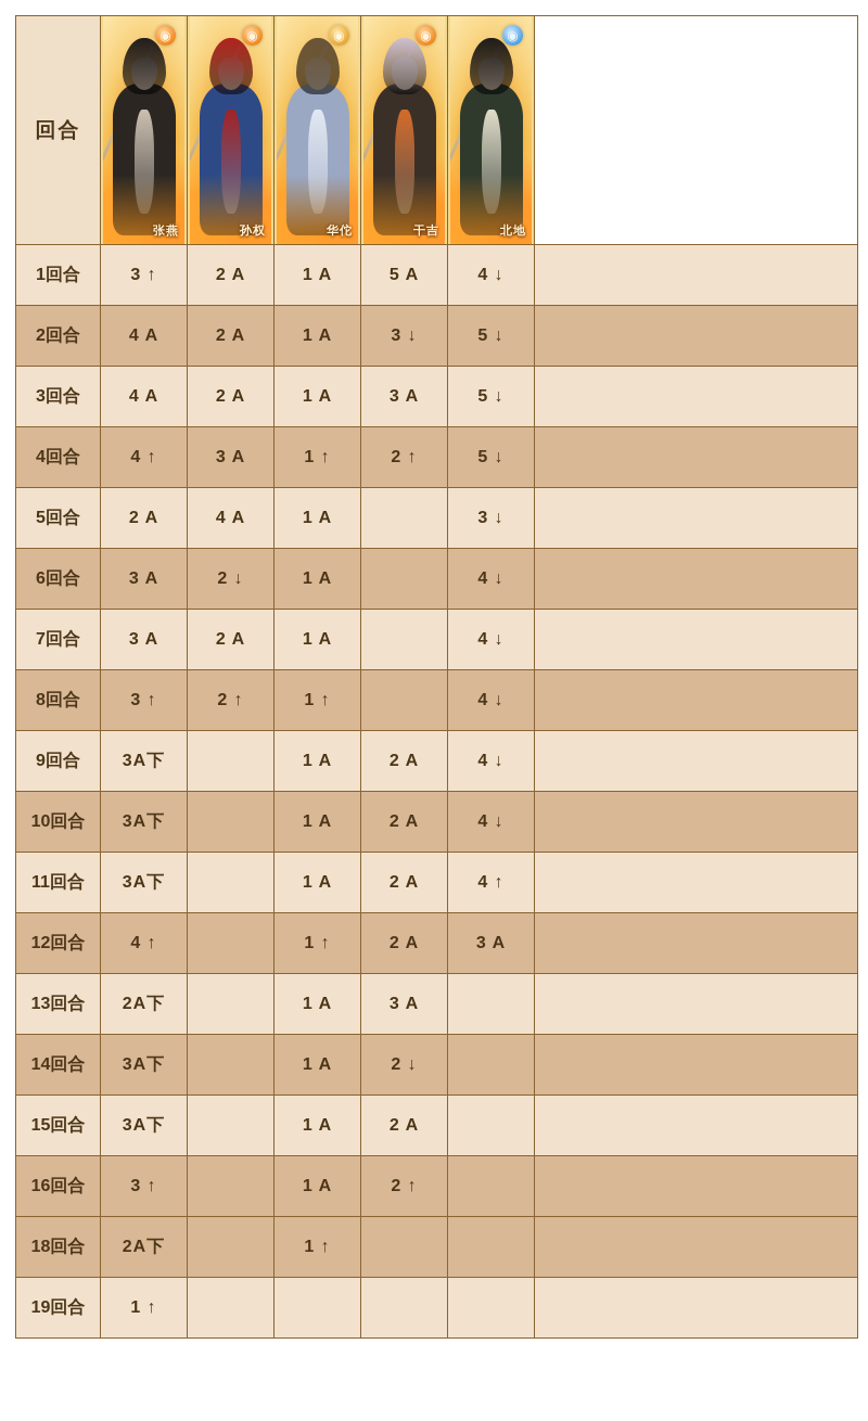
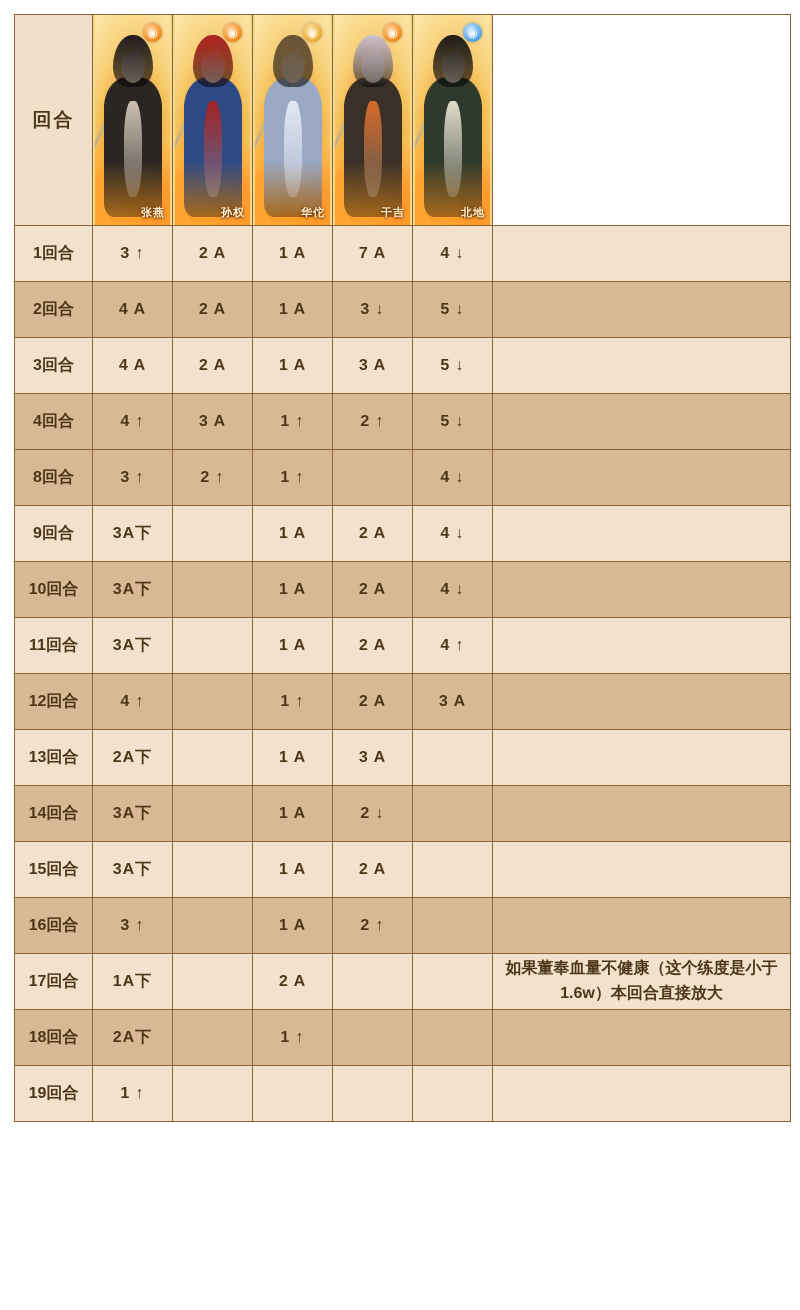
  回合	◉张燕	◉孙权	◉华佗	◉干吉	◉北地
- 1回合	3 ↑	2 A	1 A	5 A	4 ↓
+ 1回合	3 ↑	2 A	1 A	7 A	4 ↓
  2回合	4 A	2 A	1 A	3 ↓	5 ↓
  3回合	4 A	2 A	1 A	3 A	5 ↓
  4回合	4 ↑	3 A	1 ↑	2 ↑	5 ↓
- 5回合	2 A	4 A	1 A		3 ↓
- 6回合	3 A	2 ↓	1 A		4 ↓
- 7回合	3 A	2 A	1 A		4 ↓
  8回合	3 ↑	2 ↑	1 ↑		4 ↓
  9回合	3A下		1 A	2 A	4 ↓
  10回合	3A下		1 A	2 A	4 ↓
  11回合	3A下		1 A	2 A	4 ↑
  12回合	4 ↑		1 ↑	2 A	3 A
  13回合	2A下		1 A	3 A
  14回合	3A下		1 A	2 ↓
  15回合	3A下		1 A	2 A
  16回合	3 ↑		1 A	2 ↑
+ 17回合	1A下		2 A			如果董奉血量不健康（这个练度是小于1.6w）本回合直接放大
  18回合	2A下		1 ↑
  19回合	1 ↑
